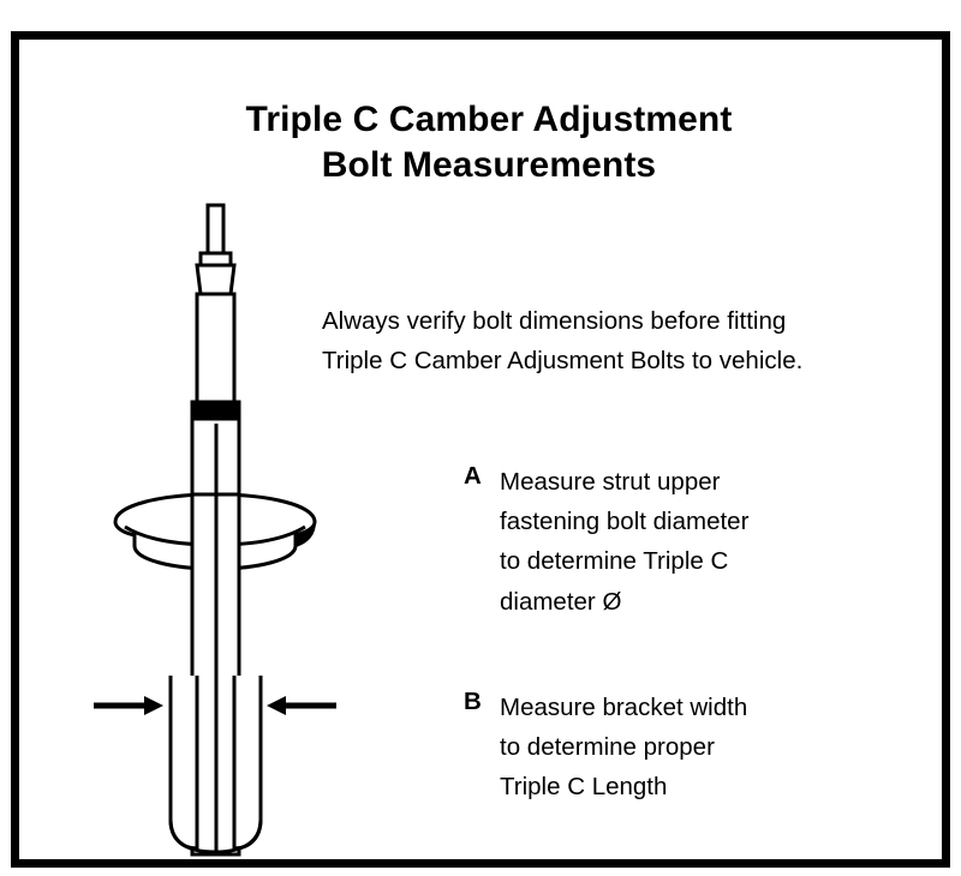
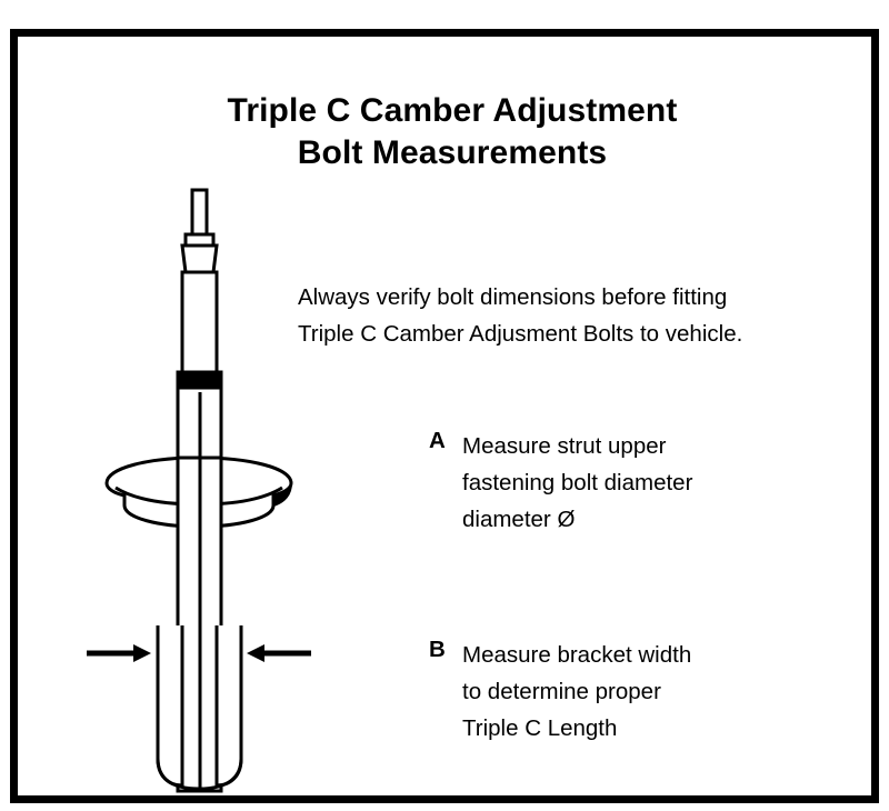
  Triple C Camber Adjustment
  Bolt Measurements
  Always verify bolt dimensions before fitting
  Triple C Camber Adjusment Bolts to vehicle.
  A
  Measure strut upper
  fastening bolt diameter
- to determine Triple C
  diameter Ø
  B
  Measure bracket width
  to determine proper
  Triple C Length
